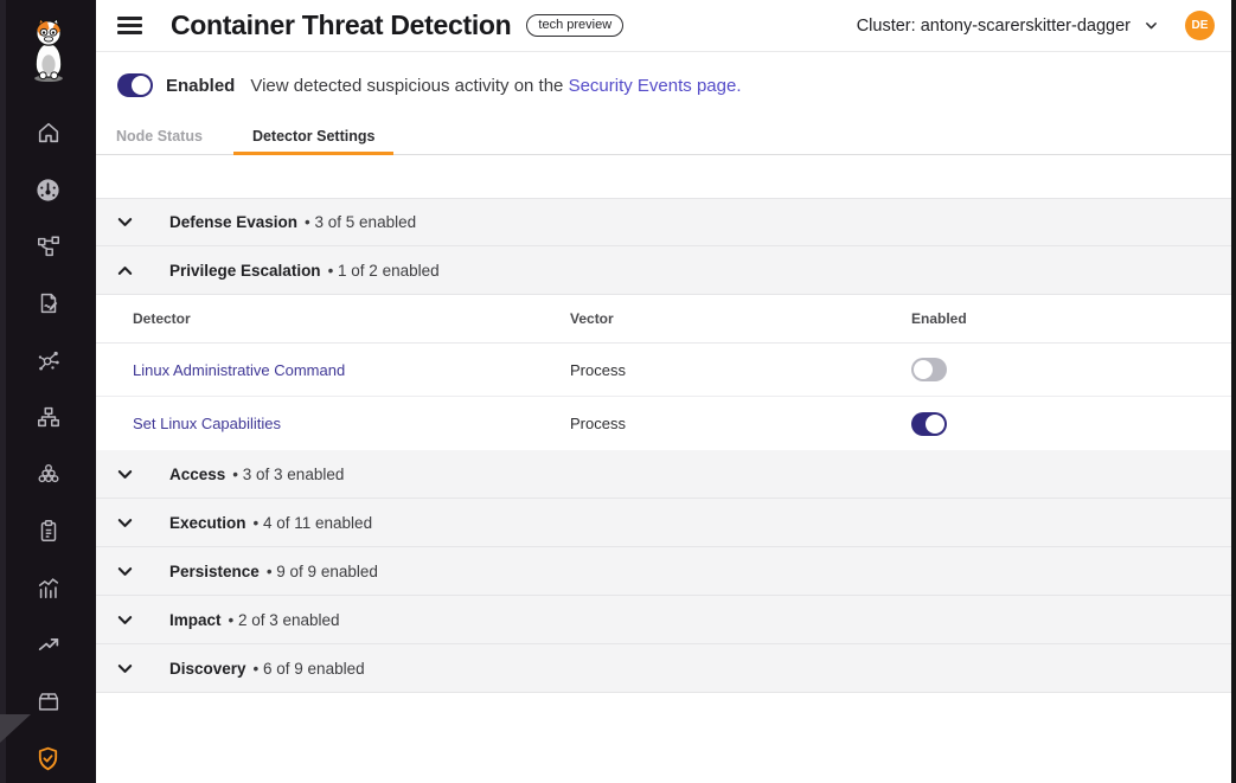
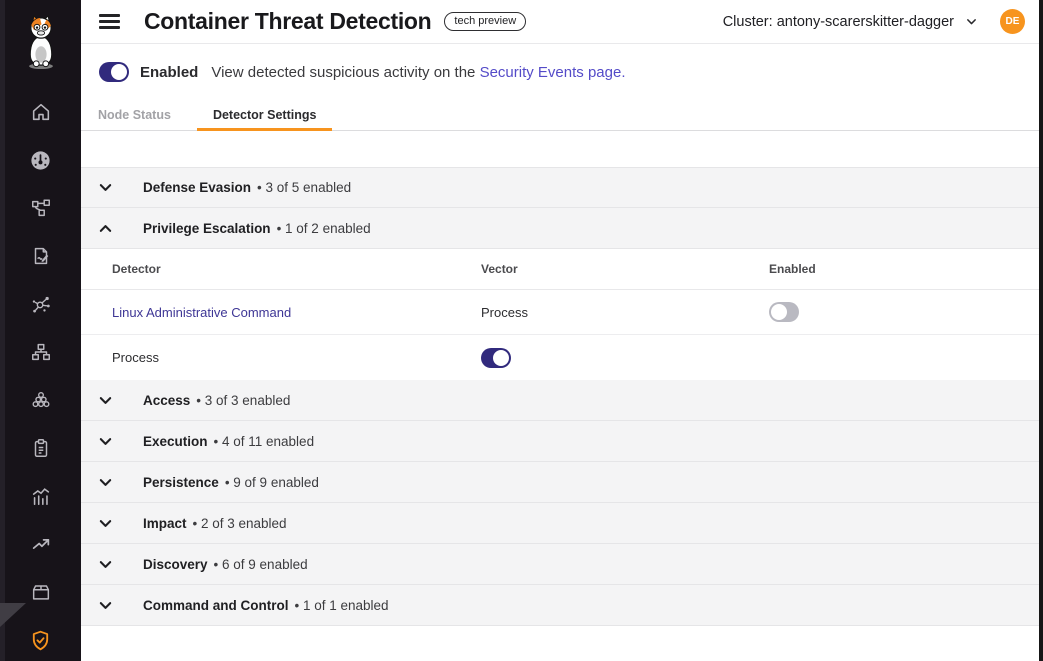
  Container Threat Detection
  tech preview
  Cluster: antony-scarerskitter-dagger
  DE
  Enabled
  View detected suspicious activity on the
  Security Events page.
  Node Status
  Detector Settings
  Defense Evasion
  • 3 of 5 enabled
  Privilege Escalation
  • 1 of 2 enabled
  Detector
  Vector
  Enabled
  Linux Administrative Command
  Process
- Set Linux Capabilities
  Process
  Access
  • 3 of 3 enabled
  Execution
  • 4 of 11 enabled
  Persistence
  • 9 of 9 enabled
  Impact
  • 2 of 3 enabled
  Discovery
  • 6 of 9 enabled
+ Command and Control
+ • 1 of 1 enabled
